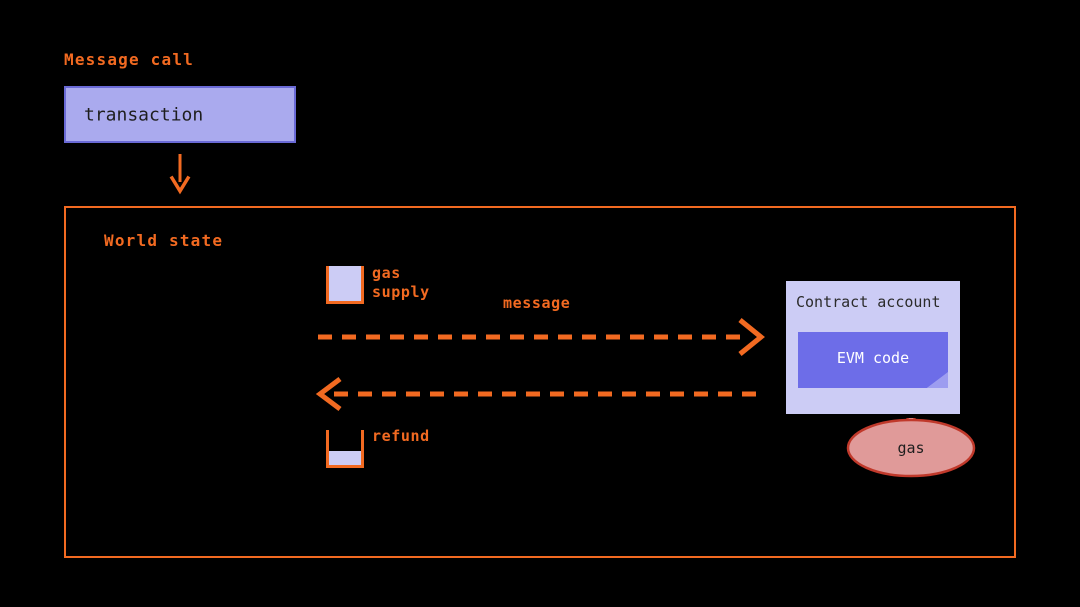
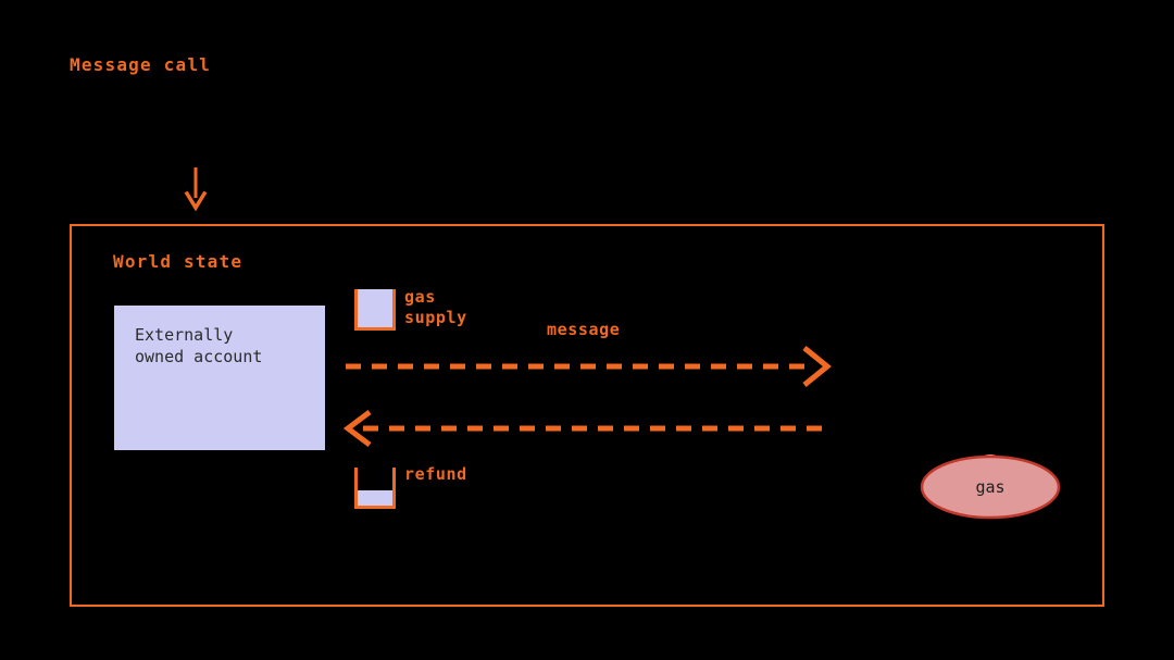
  Message call
- transaction
  World state
+ Externally
+ owned account
  gas
  supply
  refund
  message
- Contract account
- EVM code
  gas
